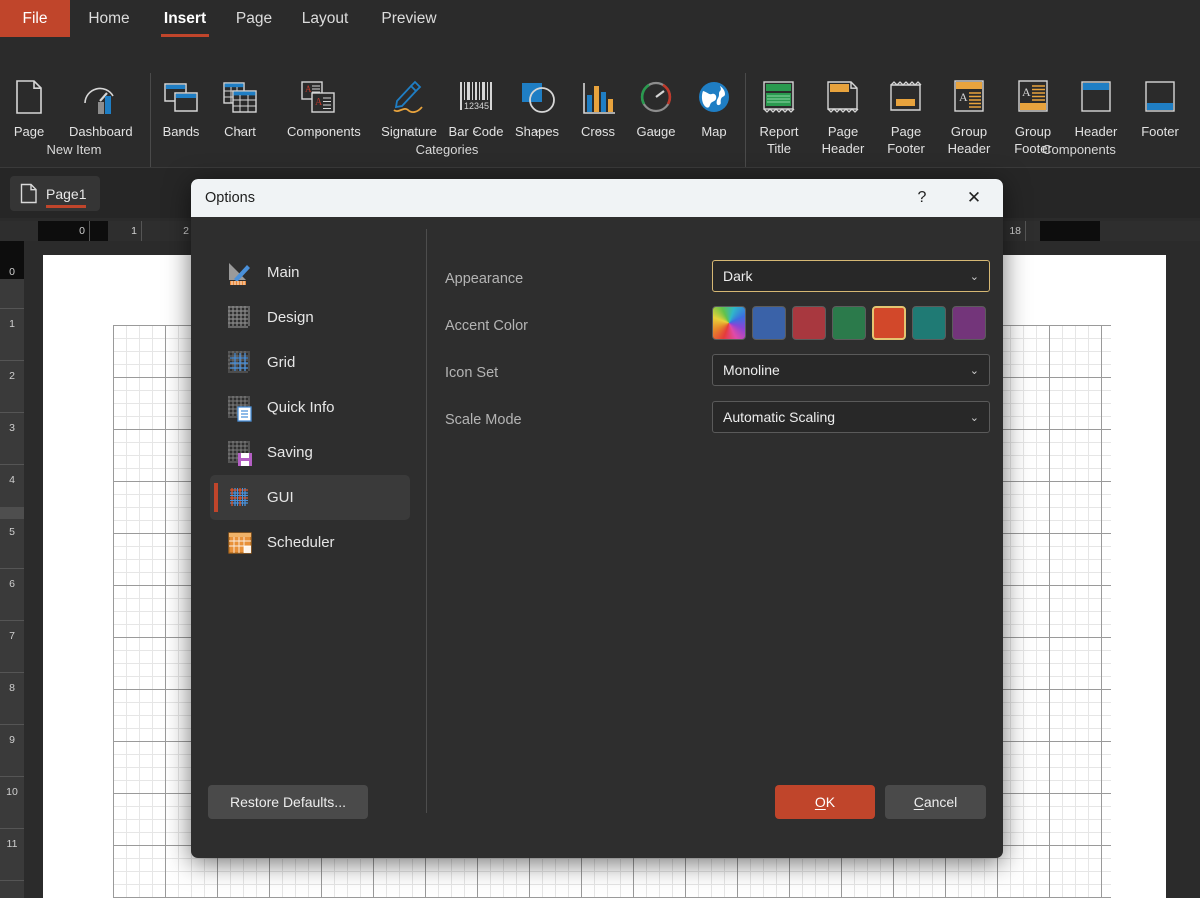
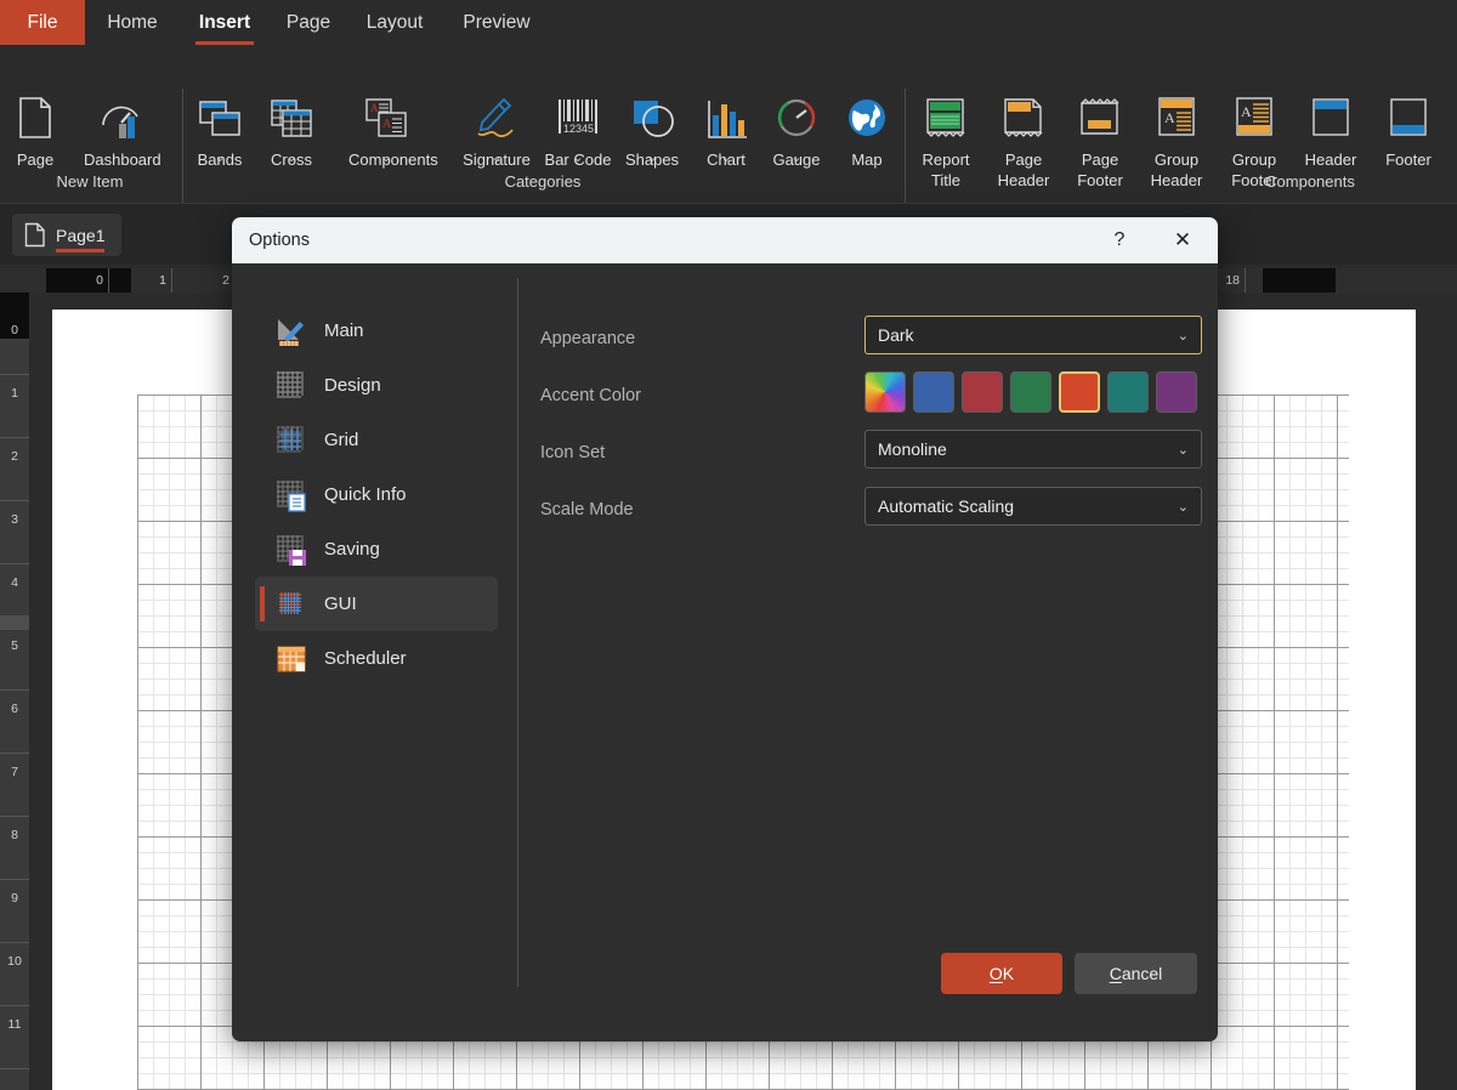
  File
  Home
  Insert
  Page
  Layout
  Preview
  Page
  Dashboard
  Bands
  ⌄
- Chart
+ Cross
  ⌄
  A
  A
  Components
  ⌄
  Signature
  ⌄
  12345
  Bar Code
  ⌄
  Shapes
  ⌄
- Cross
+ Chart
  ⌄
  Gauge
  ⌄
  Map
  Report Title
  Page Header
  Page Footer
  A
  Group Header
  A
  Group Footer
  Header
  Footer
  New Item
  Categories
  Components
  Page1
  0
  1
  2
  18
  0
  1
  2
  3
  4
  5
  6
  7
  8
  9
  10
  11
  Options
  ?
  ✕
  Main
  Design
  Grid
  Quick Info
  Saving
  GUI
  Scheduler
  Appearance
  Dark
  ⌄
  Accent Color
  Icon Set
  Monoline
  ⌄
  Scale Mode
  Automatic Scaling
  ⌄
- Restore Defaults...
  O
  K
  C
  ancel
